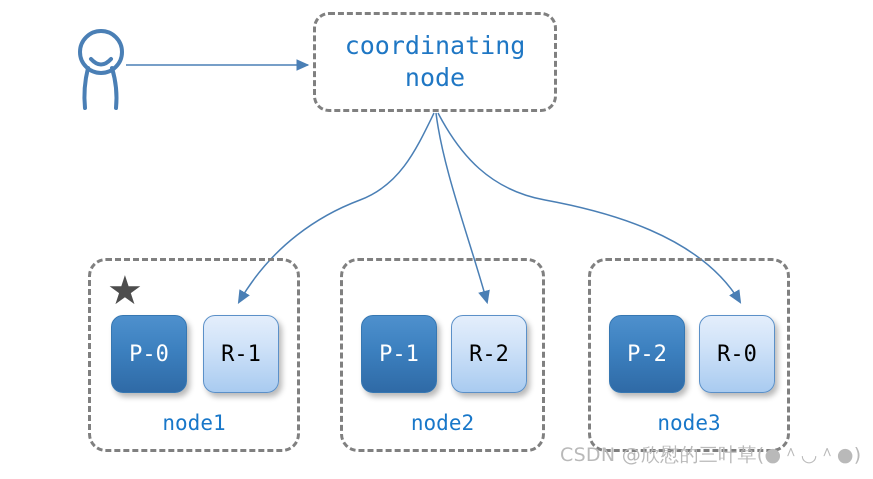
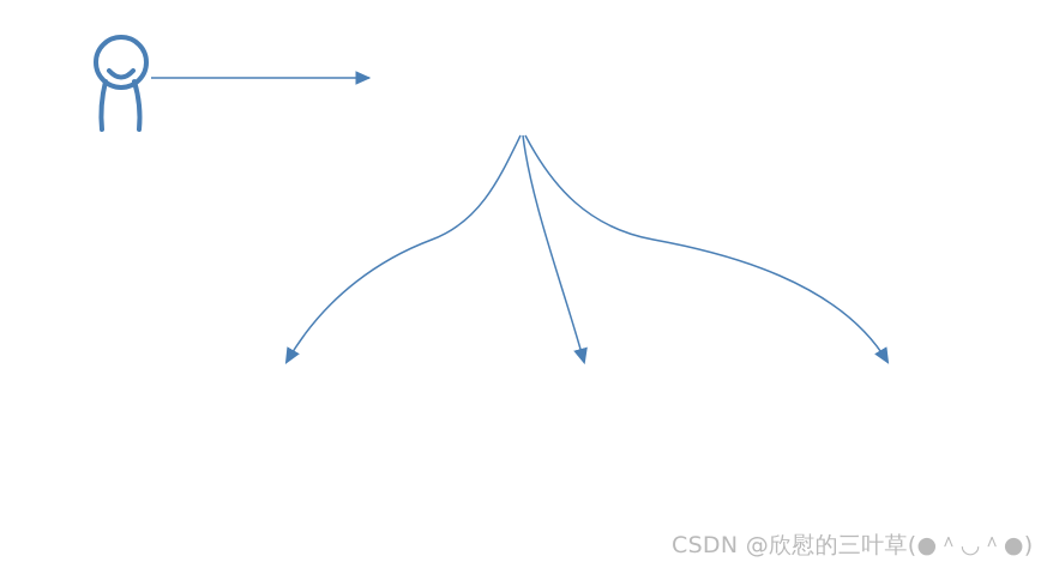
- coordinating
- node
- ★
- P-0
- R-1
- node1
- P-1
- R-2
- node2
- P-2
- R-0
- node3
  CSDN @欣慰的三叶草(●＾◡＾●)
